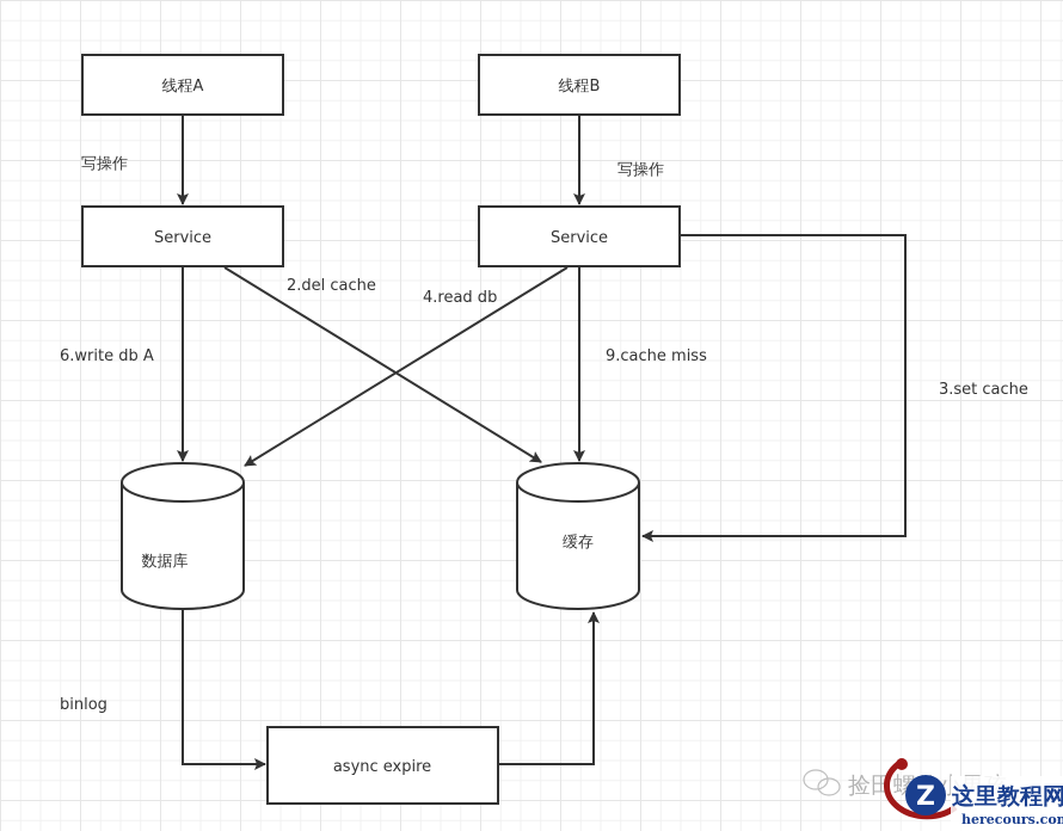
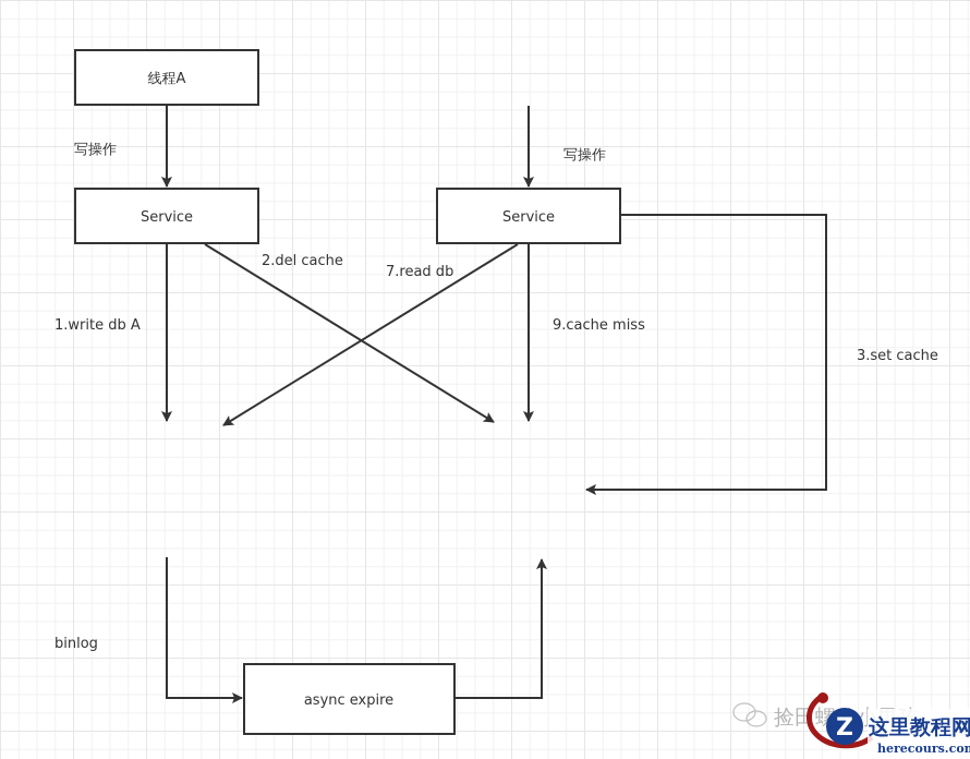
  线程A
- 线程B
  Service
  Service
- 数据库
- 缓存
  async expire
  写操作
  写操作
- 6.write db A
+ 1.write db A
  2.del cache
- 4.read db
+ 7.read db
  9.cache miss
  3.set cache
  binlog
  捡田螺小男孩
  Z
  这里教程网
  herecours.co
